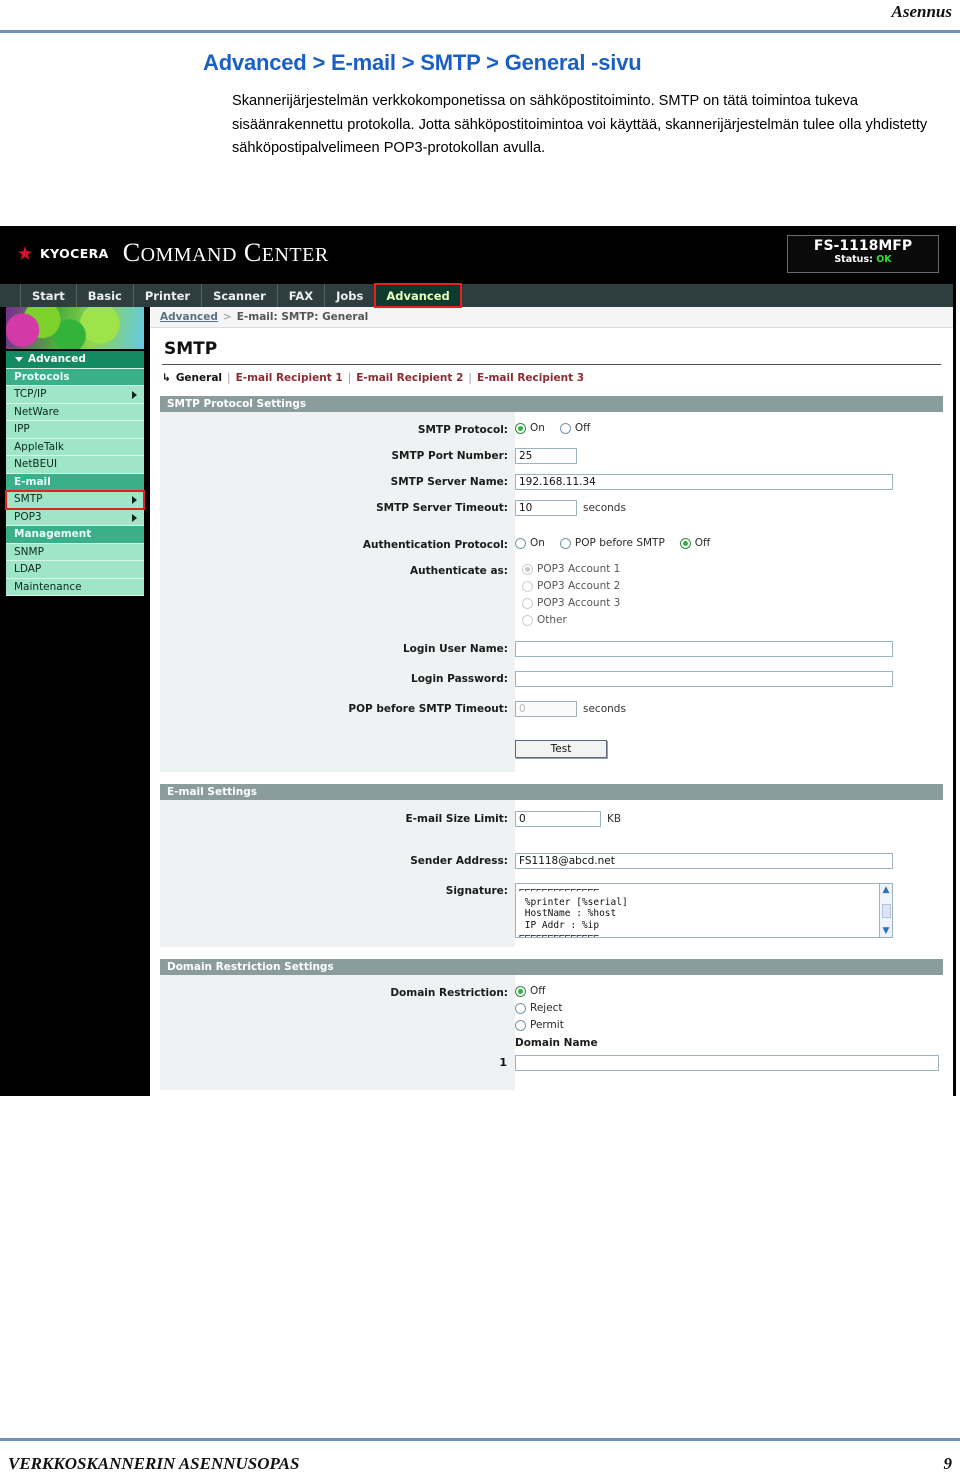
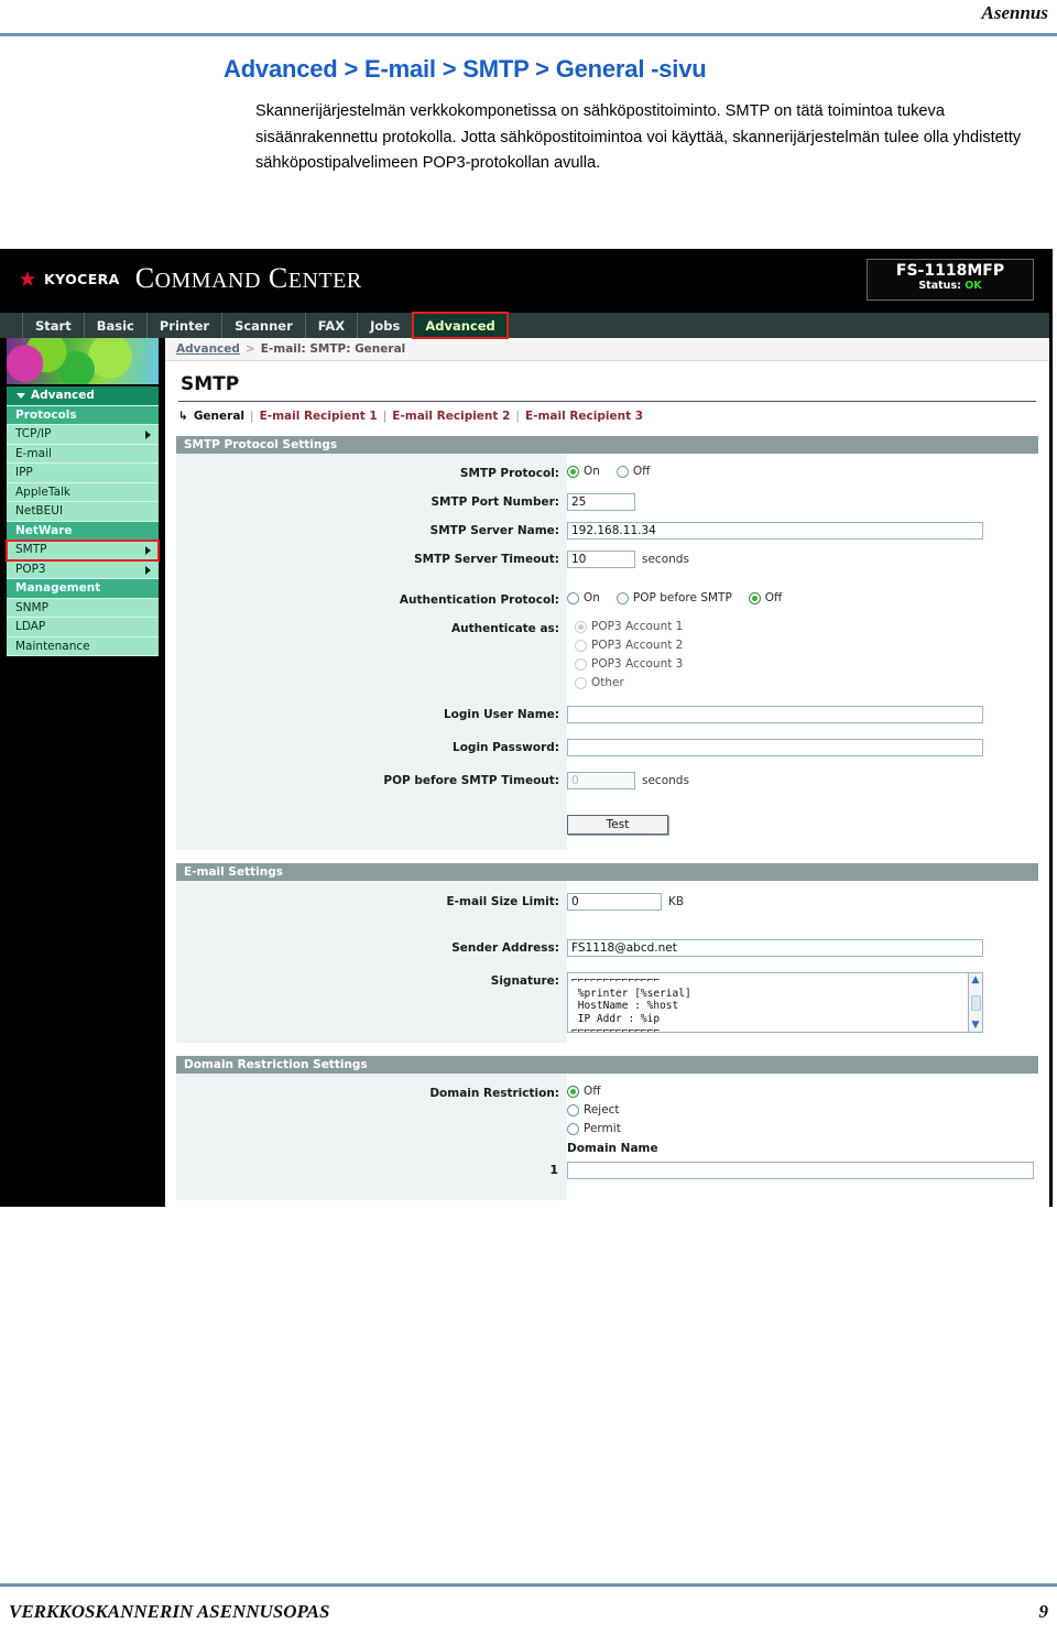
  Asennus
  Advanced > E-mail > SMTP > General -sivu
  Skannerijärjestelmän verkkokomponetissa on sähköpostitoiminto. SMTP on tätä toimintoa tukeva sisäänrakennettu protokolla. Jotta sähköpostitoimintoa voi käyttää, skannerijärjestelmän tulee olla yhdistetty sähköpostipalvelimeen POP3-protokollan avulla.
  KYOCERA
  COMMAND CENTER
  FS-1118MFP
  Status: OK
  Start
  Basic
  Printer
  Scanner
  FAX
  Jobs
  Advanced
  Advanced
  Protocols
  TCP/IP
- NetWare
+ E-mail
  IPP
  AppleTalk
  NetBEUI
- E-mail
+ NetWare
  SMTP
  POP3
  Management
  SNMP
  LDAP
  Maintenance
  Advanced
  >
  E-mail: SMTP: General
  SMTP
  ↳
  General
  |
  E-mail Recipient 1
  |
  E-mail Recipient 2
  |
  E-mail Recipient 3
  SMTP Protocol Settings
  SMTP Protocol:
  On
  Off
  SMTP Port Number:
  25
  SMTP Server Name:
  192.168.11.34
  SMTP Server Timeout:
  10
  seconds
  Authentication Protocol:
  On
  POP before SMTP
  Off
  Authenticate as:
  POP3 Account 1
  POP3 Account 2
  POP3 Account 3
  Other
  Login User Name:
  Login Password:
  POP before SMTP Timeout:
  0
  seconds
  Test
  E-mail Settings
  E-mail Size Limit:
  0
  KB
  Sender Address:
  FS1118@abcd.net
  Signature:
  ⌐⌐⌐⌐⌐⌐⌐⌐⌐⌐⌐⌐⌐⌐
  %printer [%serial]
  HostName : %host
  IP Addr : %ip
  ⌐⌐⌐⌐⌐⌐⌐⌐⌐⌐⌐⌐⌐⌐
  ▲
  ▼
  Domain Restriction Settings
  Domain Restriction:
  Off
  Reject
  Permit
  Domain Name
  1
  VERKKOSKANNERIN ASENNUSOPAS
  9
